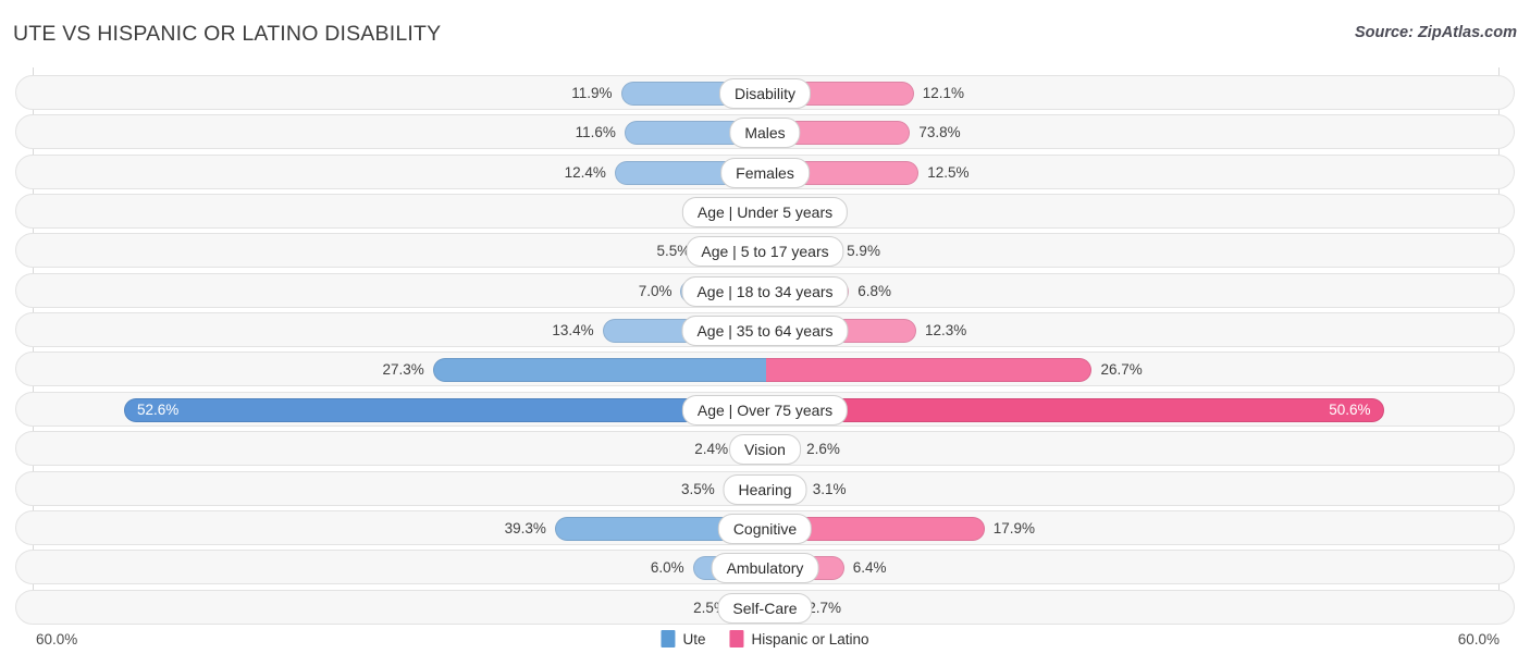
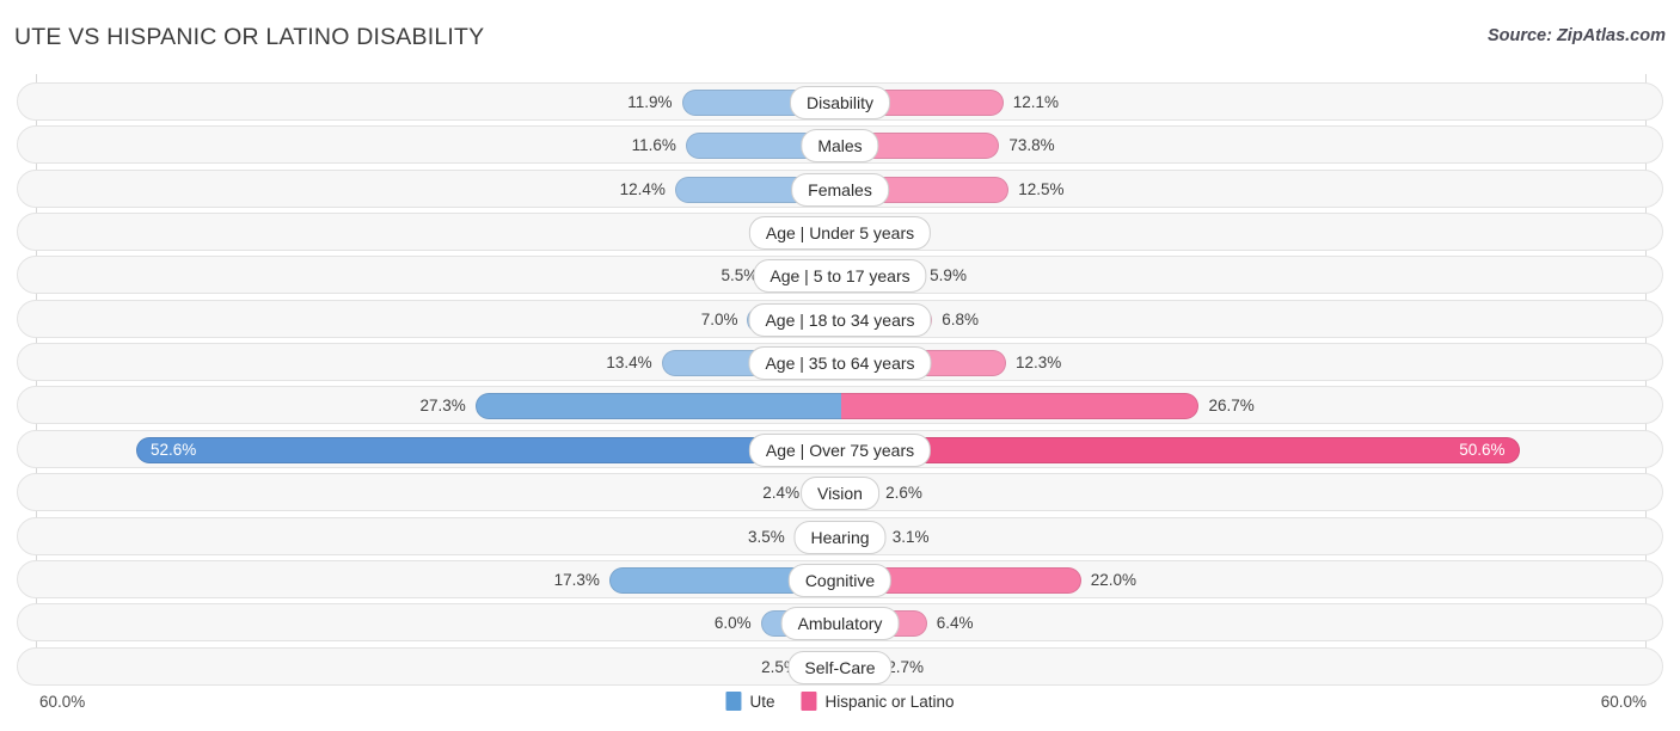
  UTE VS HISPANIC OR LATINO DISABILITY
  Source: ZipAtlas.com
  11.9%
  12.1%
  Disability
  11.6%
  73.8%
  Males
  12.4%
  12.5%
  Females
  Age | Under 5 years
  5.5%
  5.9%
  Age | 5 to 17 years
  7.0%
  6.8%
  Age | 18 to 34 years
  13.4%
  12.3%
  Age | 35 to 64 years
  27.3%
  26.7%
  52.6%
  50.6%
  Age | Over 75 years
  2.4%
  2.6%
  Vision
  3.5%
  3.1%
  Hearing
- 39.3%
+ 17.3%
- 17.9%
+ 22.0%
  Cognitive
  6.0%
  6.4%
  Ambulatory
  2.5
  .7%
  Self-Care
  60.0%
  60.0%
  Ute
  Hispanic or Latino
